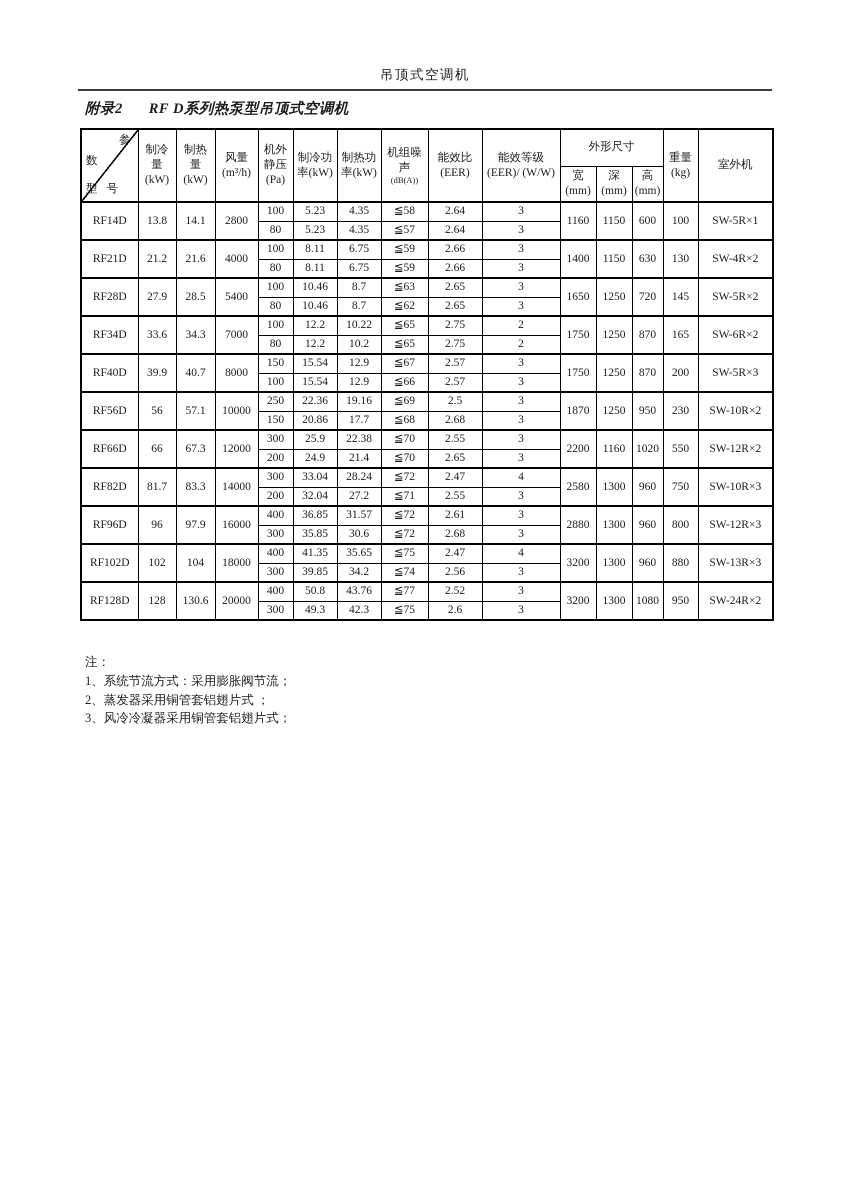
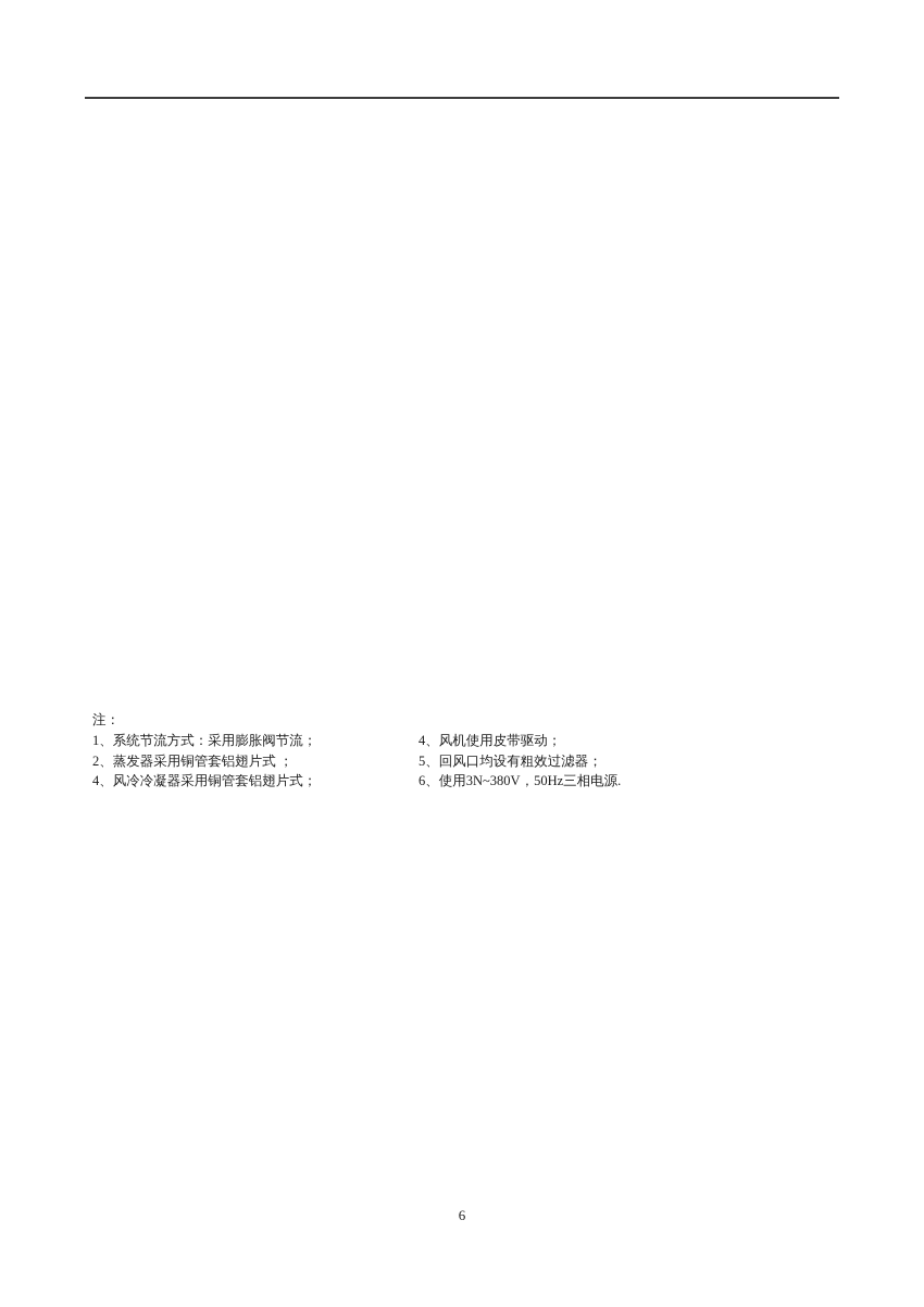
- 吊顶式空调机
- 附录2 RF D系列热泵型吊顶式空调机
- 参 数 型 号	制冷 量 (kW)	制热 量 (kW)	风量 (m³/h)	机外 静压 (Pa)	制冷功 率(kW)	制热功 率(kW)	机组噪 声(dB(A))	能效比 (EER)	能效等级 (EER)/ (W/W)	外形尺寸	重量 (kg)	室外机
- 宽 (mm)	深 (mm)	高 (mm)
- RF14D	13.8	14.1	2800	100	5.23	4.35	≦58	2.64	3	1160	1150	600	100	SW-5R×1
- 80	5.23	4.35	≦57	2.64	3
- RF21D	21.2	21.6	4000	100	8.11	6.75	≦59	2.66	3	1400	1150	630	130	SW-4R×2
- 80	8.11	6.75	≦59	2.66	3
- RF28D	27.9	28.5	5400	100	10.46	8.7	≦63	2.65	3	1650	1250	720	145	SW-5R×2
- 80	10.46	8.7	≦62	2.65	3
- RF34D	33.6	34.3	7000	100	12.2	10.22	≦65	2.75	2	1750	1250	870	165	SW-6R×2
- 80	12.2	10.2	≦65	2.75	2
- RF40D	39.9	40.7	8000	150	15.54	12.9	≦67	2.57	3	1750	1250	870	200	SW-5R×3
- 100	15.54	12.9	≦66	2.57	3
- RF56D	56	57.1	10000	250	22.36	19.16	≦69	2.5	3	1870	1250	950	230	SW-10R×2
- 150	20.86	17.7	≦68	2.68	3
- RF66D	66	67.3	12000	300	25.9	22.38	≦70	2.55	3	2200	1160	1020	550	SW-12R×2
- 200	24.9	21.4	≦70	2.65	3
- RF82D	81.7	83.3	14000	300	33.04	28.24	≦72	2.47	4	2580	1300	960	750	SW-10R×3
- 200	32.04	27.2	≦71	2.55	3
- RF96D	96	97.9	16000	400	36.85	31.57	≦72	2.61	3	2880	1300	960	800	SW-12R×3
- 300	35.85	30.6	≦72	2.68	3
- RF102D	102	104	18000	400	41.35	35.65	≦75	2.47	4	3200	1300	960	880	SW-13R×3
- 300	39.85	34.2	≦74	2.56	3
- RF128D	128	130.6	20000	400	50.8	43.76	≦77	2.52	3	3200	1300	1080	950	SW-24R×2
- 300	49.3	42.3	≦75	2.6	3
  注：
  1、系统节流方式：采用膨胀阀节流；
  2、蒸发器采用铜管套铝翅片式 ；
- 3、风冷冷凝器采用铜管套铝翅片式；
+ 4、风冷冷凝器采用铜管套铝翅片式；
+ 4、风机使用皮带驱动；
+ 5、回风口均设有粗效过滤器；
+ 6、使用3N~380V，50Hz三相电源.
+ 6
